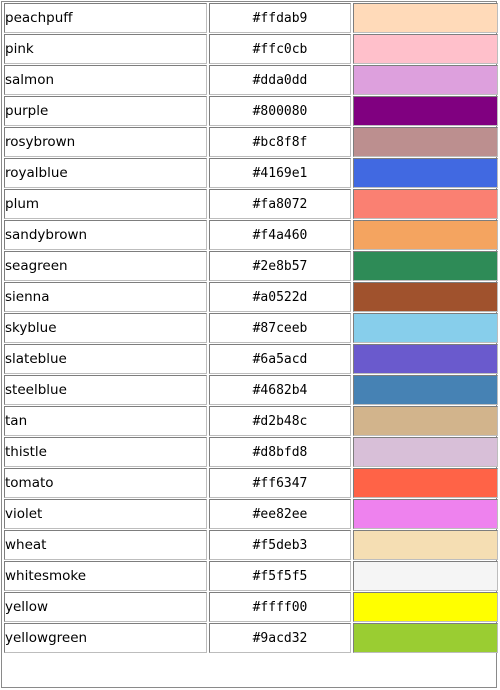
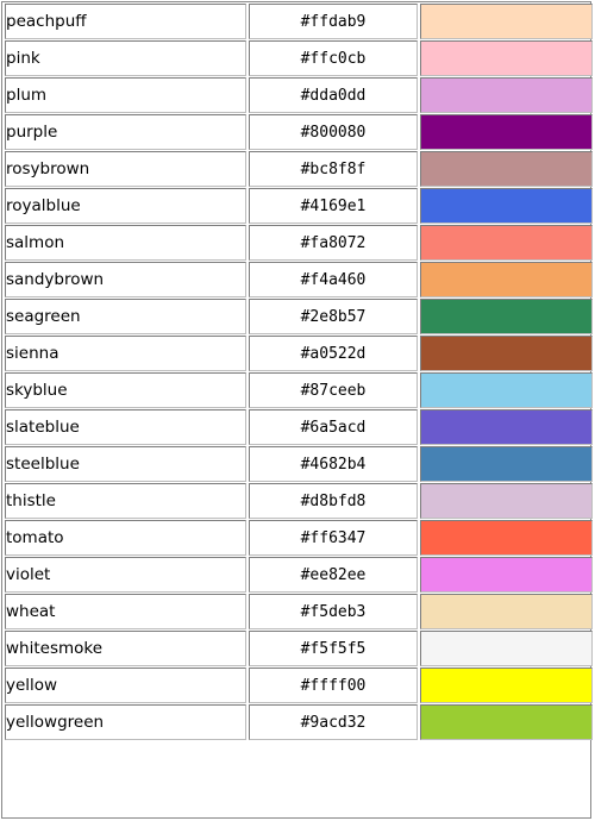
  peachpuff	#ffdab9
  pink	#ffc0cb
- salmon	#dda0dd
+ plum	#dda0dd
  purple	#800080
  rosybrown	#bc8f8f
  royalblue	#4169e1
- plum	#fa8072
+ salmon	#fa8072
  sandybrown	#f4a460
  seagreen	#2e8b57
  sienna	#a0522d
  skyblue	#87ceeb
  slateblue	#6a5acd
  steelblue	#4682b4
- tan	#d2b48c
  thistle	#d8bfd8
  tomato	#ff6347
  violet	#ee82ee
  wheat	#f5deb3
  whitesmoke	#f5f5f5
  yellow	#ffff00
  yellowgreen	#9acd32
